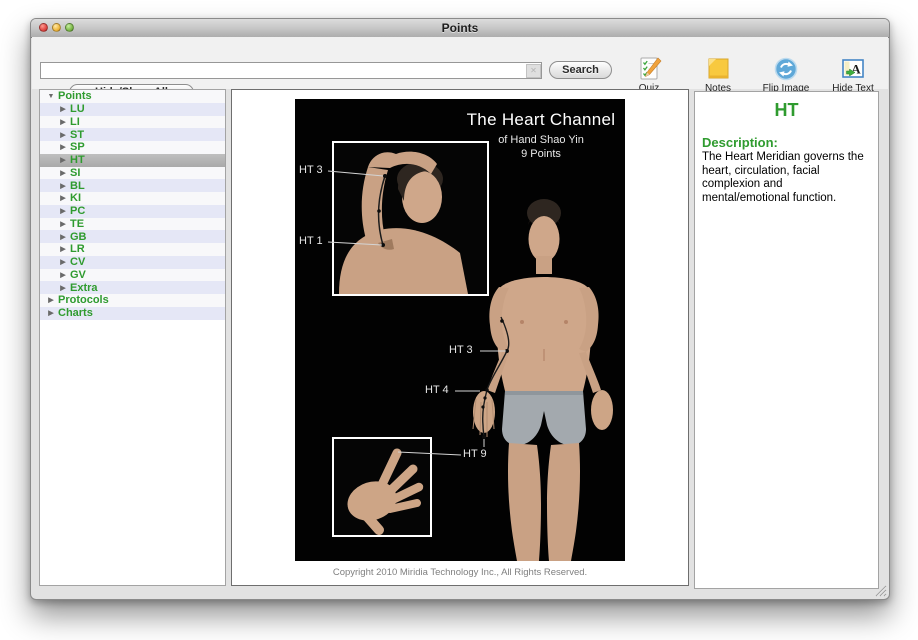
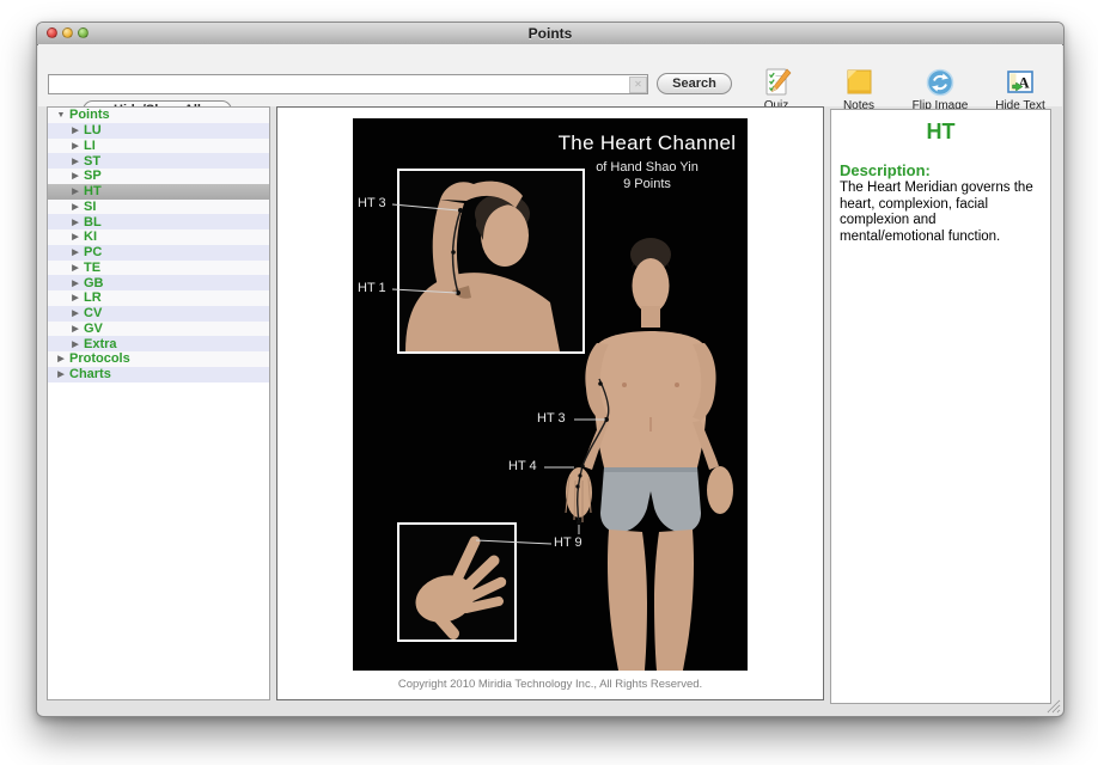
  Points
  ✕
  Search
  Notes
  Flip Image
  A
  Hide Text
  Points
  LU
  LI
  ST
  SP
  HT
  SI
  BL
  KI
  PC
  TE
  GB
  LR
  CV
  GV
  Extra
  Protocols
  Charts
  The Heart Channel
  of Hand Shao Yin
  9 Points
  HT 3
  HT 1
  HT 3
  HT 4
  HT 9
  Copyright 2010 Miridia Technology Inc., All Rights Reserved.
  HT
  Description:
- The Heart Meridian governs the heart, circulation, facial complexion and mental/emotional function.
+ The Heart Meridian governs the heart, complexion, facial complexion and mental/emotional function.
